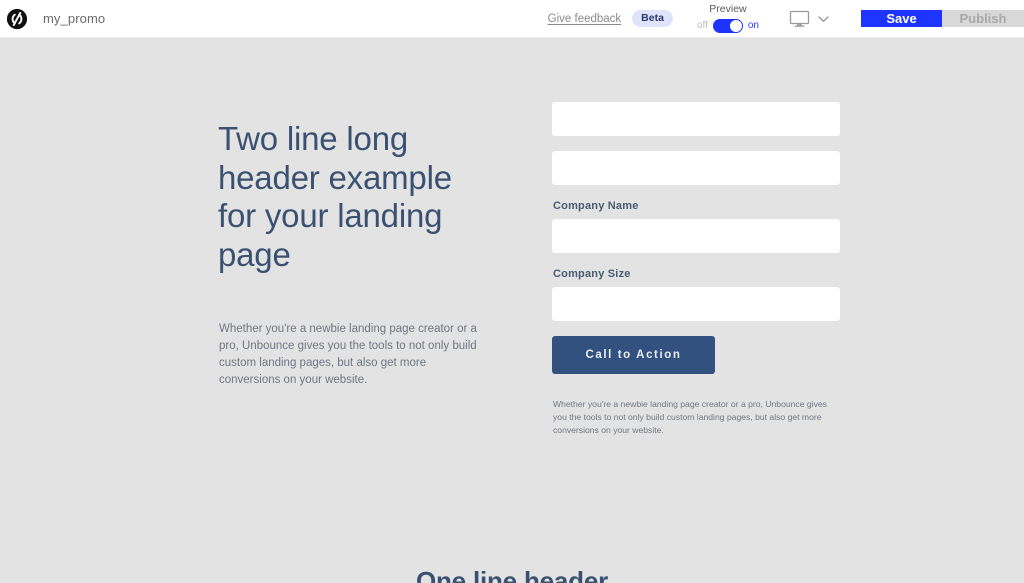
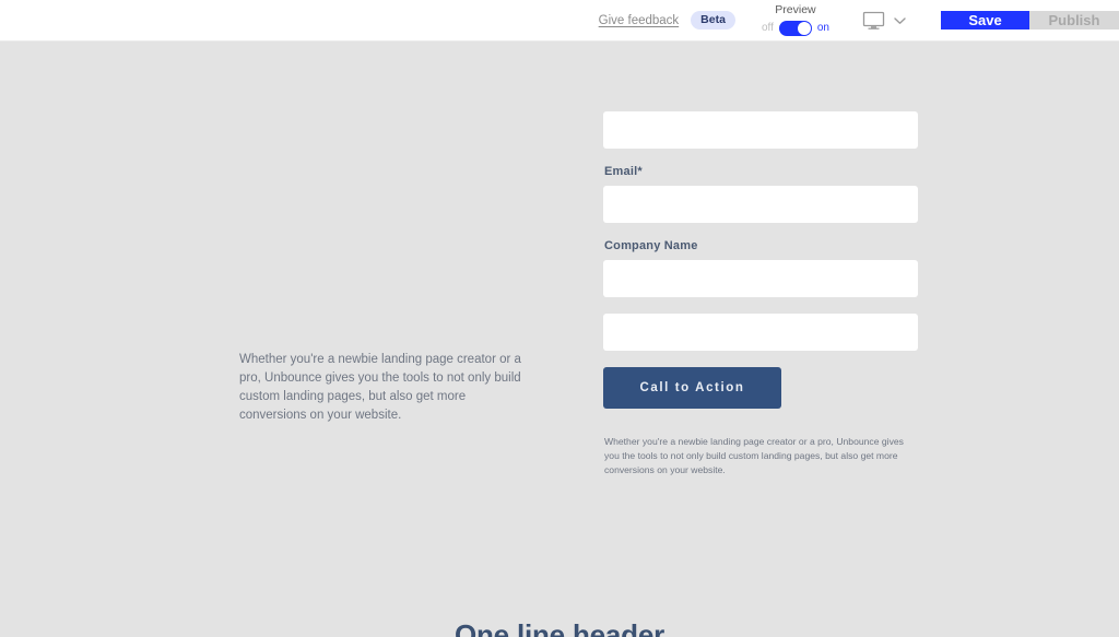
- my_promo
  Give feedback
  Beta
  Preview
  off
  on
  Save
  Publish
- Two line long header example for your landing page
  Whether you're a newbie landing page creator or a pro, Unbounce gives you the tools to not only build custom landing pages, but also get more conversions on your website.
+ Email*
  Company Name
- Company Size
  Call to Action
  Whether you're a newbie landing page creator or a pro, Unbounce gives you the tools to not only build custom landing pages, but also get more conversions on your website.
  One line header
